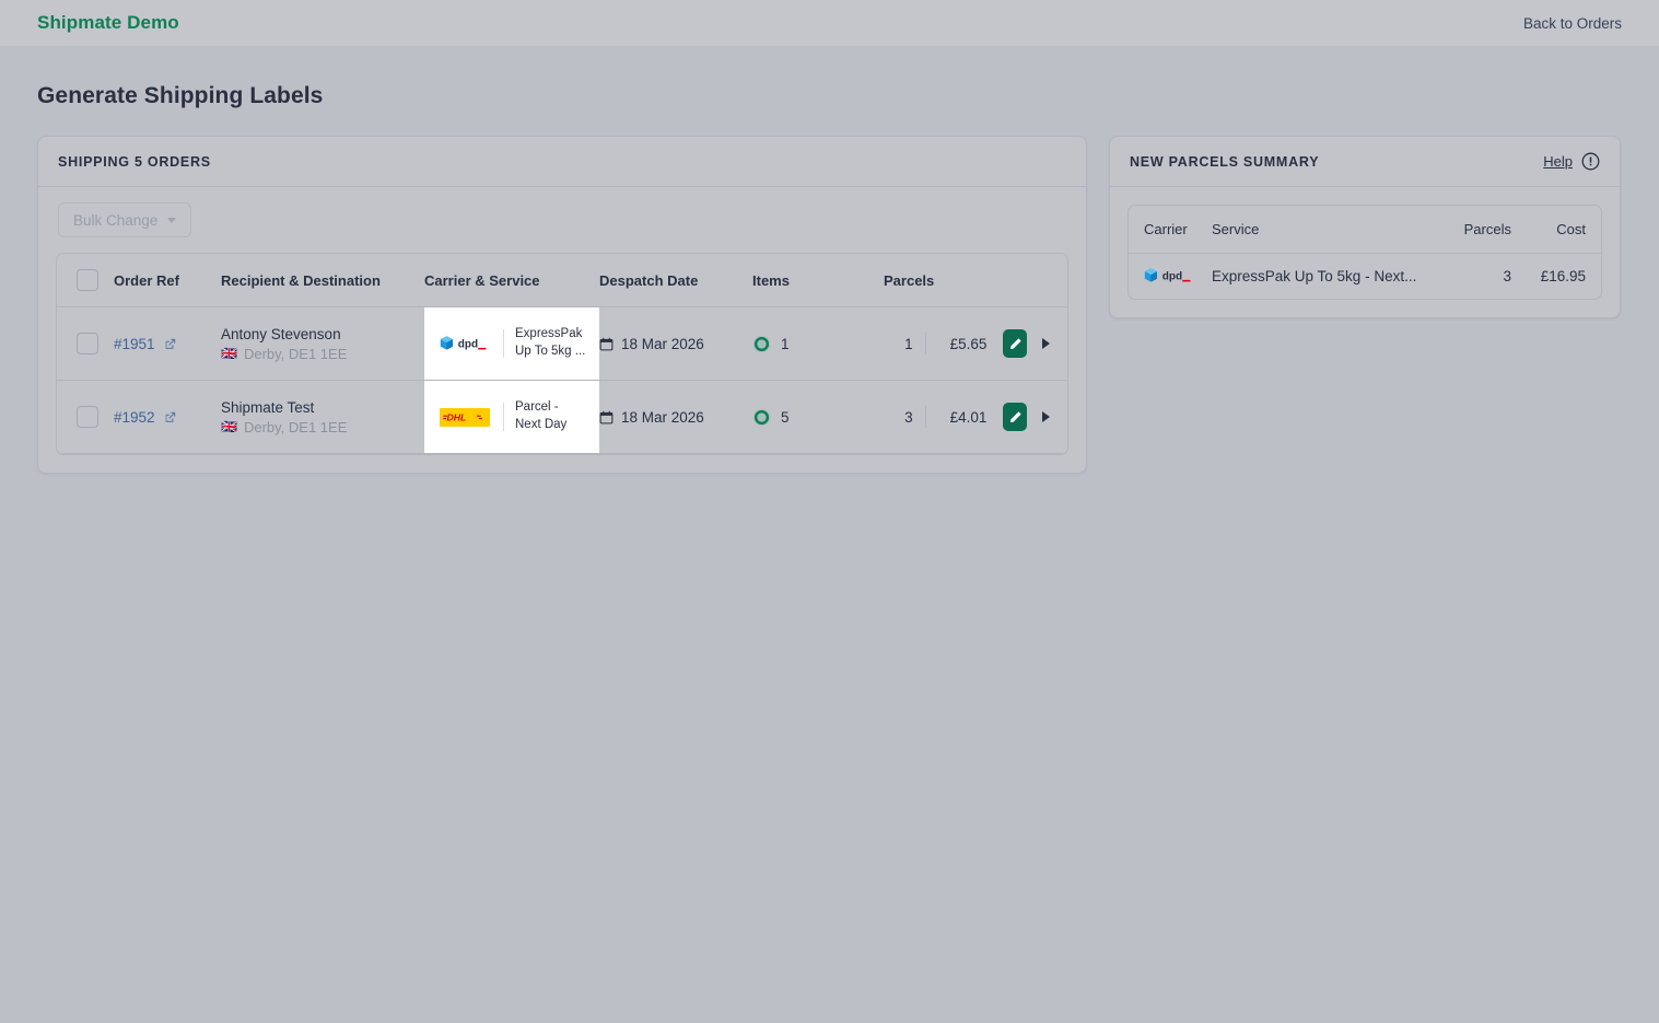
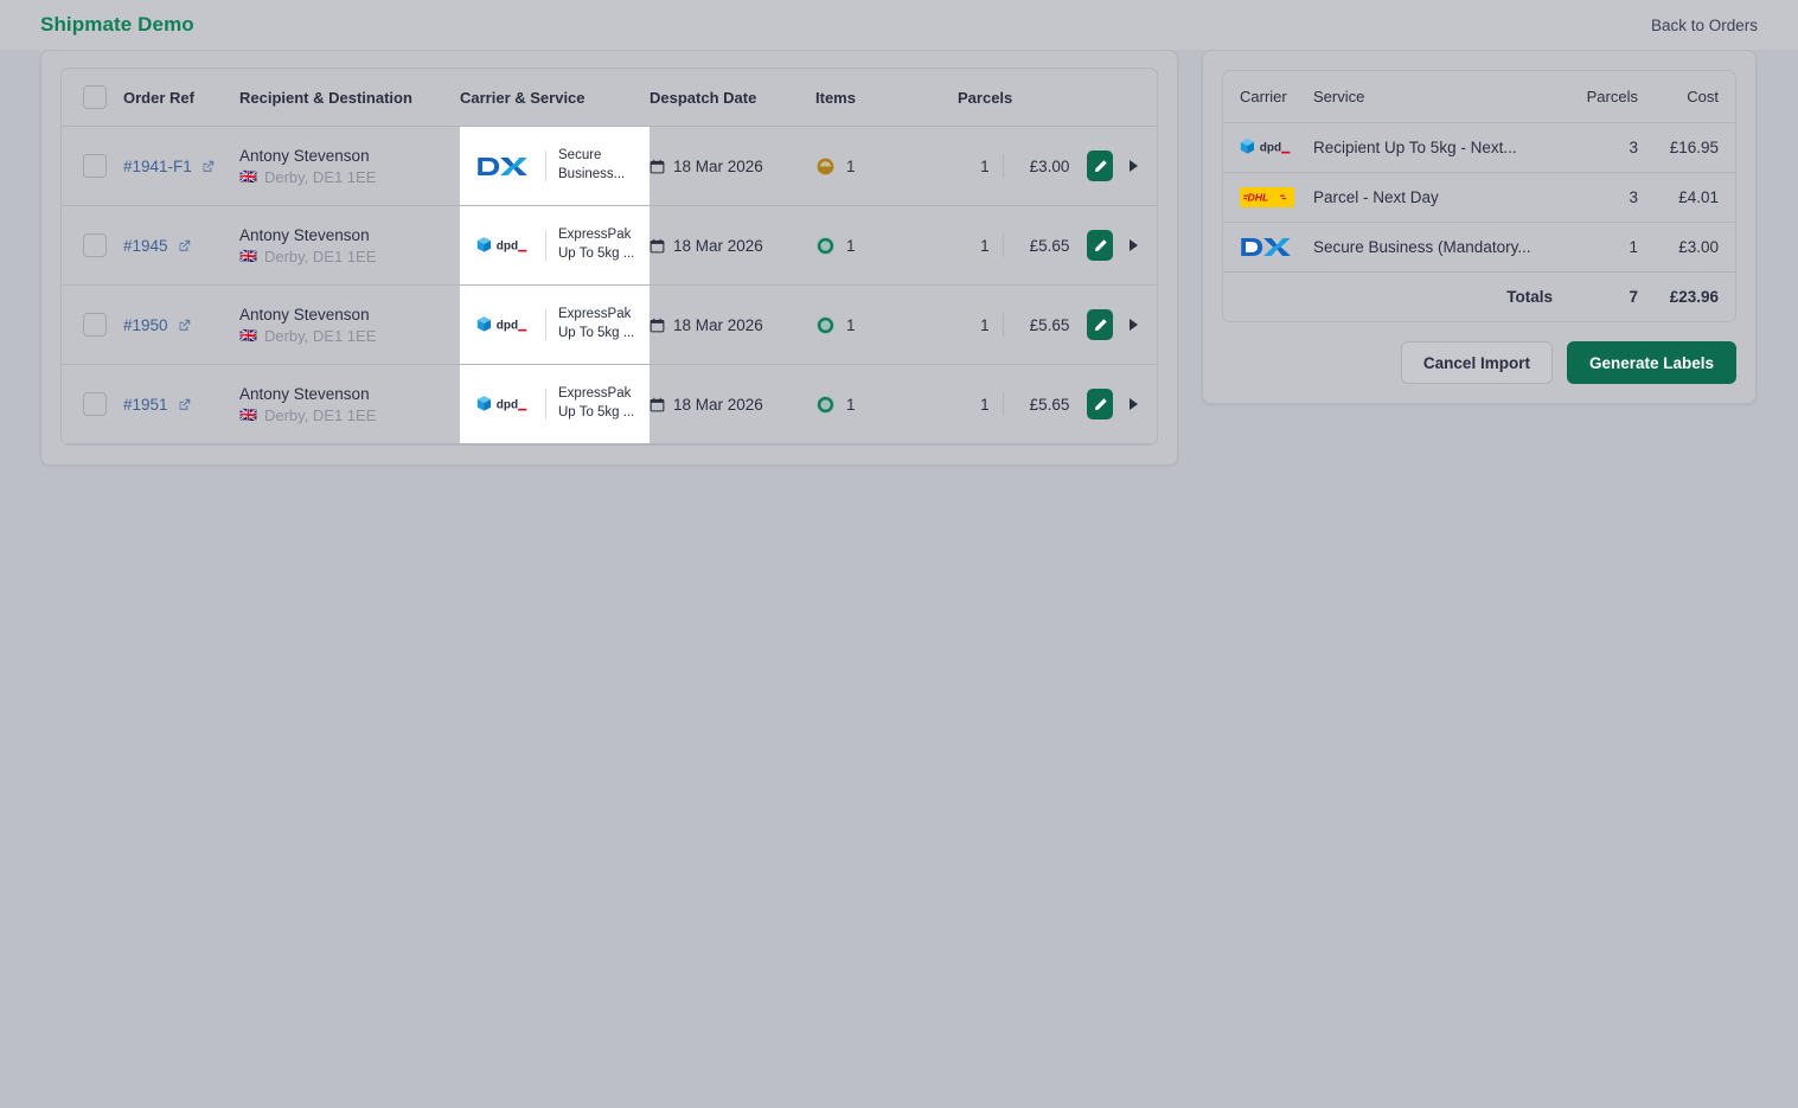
  Shipmate Demo
  Back to Orders
- Generate Shipping Labels
- SHIPPING 5 ORDERS
- Bulk Change
  	Order Ref	Recipient & Destination	Carrier & Service	Despatch Date	Items	Parcels
+ 	#1941-F1	Antony Stevenson🇬🇧 Derby, DE1 1EE	Secure Business...	18 Mar 2026	1	1 £3.00
+ 	#1945	Antony Stevenson🇬🇧 Derby, DE1 1EE	dpdExpressPak Up To 5kg ...	18 Mar 2026	1	1 £5.65
+ 	#1950	Antony Stevenson🇬🇧 Derby, DE1 1EE	dpdExpressPak Up To 5kg ...	18 Mar 2026	1	1 £5.65
  	#1951	Antony Stevenson🇬🇧 Derby, DE1 1EE	dpdExpressPak Up To 5kg ...	18 Mar 2026	1	1 £5.65
- 	#1952	Shipmate Test🇬🇧 Derby, DE1 1EE	DHLParcel - Next Day	18 Mar 2026	5	3 £4.01
- NEW PARCELS SUMMARY
- Help
  Carrier	Service	Parcels	Cost
- dpd	ExpressPak Up To 5kg - Next...	3	£16.95
+ dpd	Recipient Up To 5kg - Next...	3	£16.95
+ DHL	Parcel - Next Day	3	£4.01
+ 	Secure Business (Mandatory...	1	£3.00
+ 	Totals	7	£23.96
+ Cancel Import
+ Generate Labels
